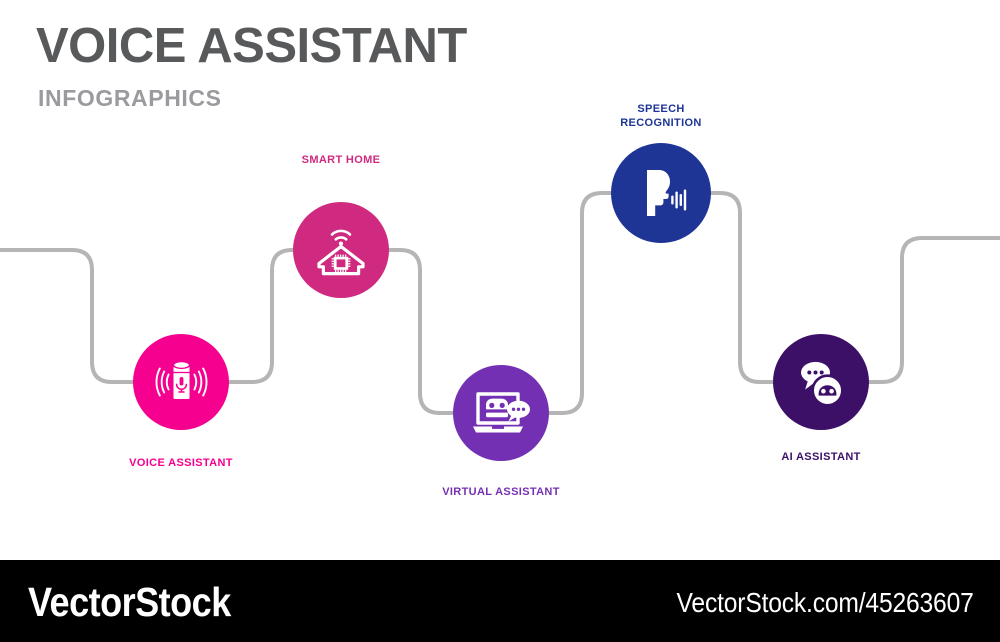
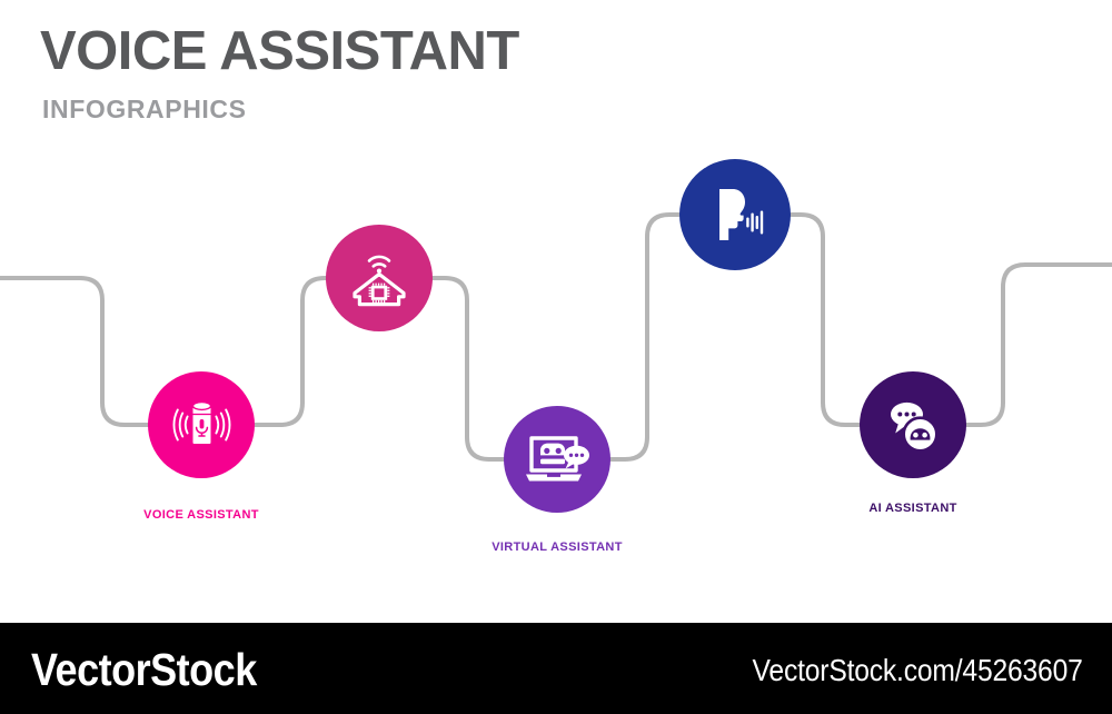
  VOICE ASSISTANT
  INFOGRAPHICS
  VOICE ASSISTANT
- SMART HOME
- SPEECH
- RECOGNITION
  VIRTUAL ASSISTANT
  AI ASSISTANT
  VectorStock
  VectorStock.com/45263607
